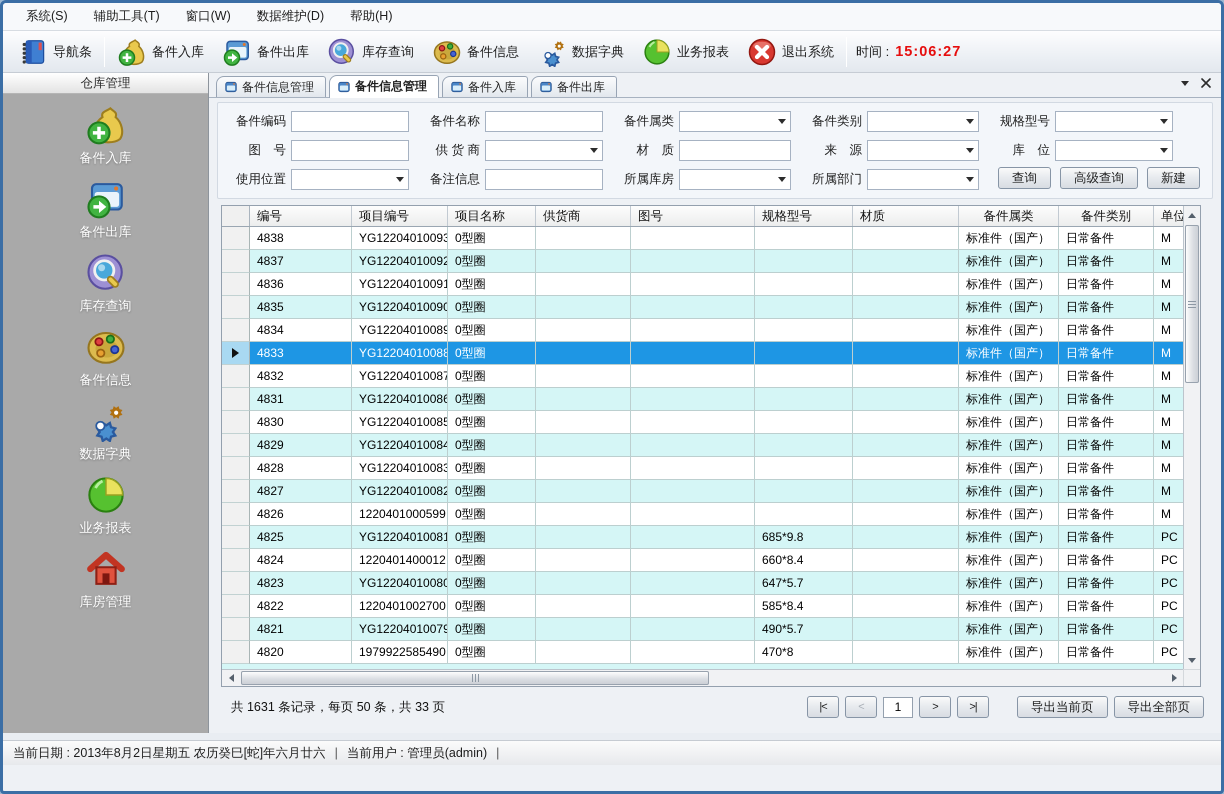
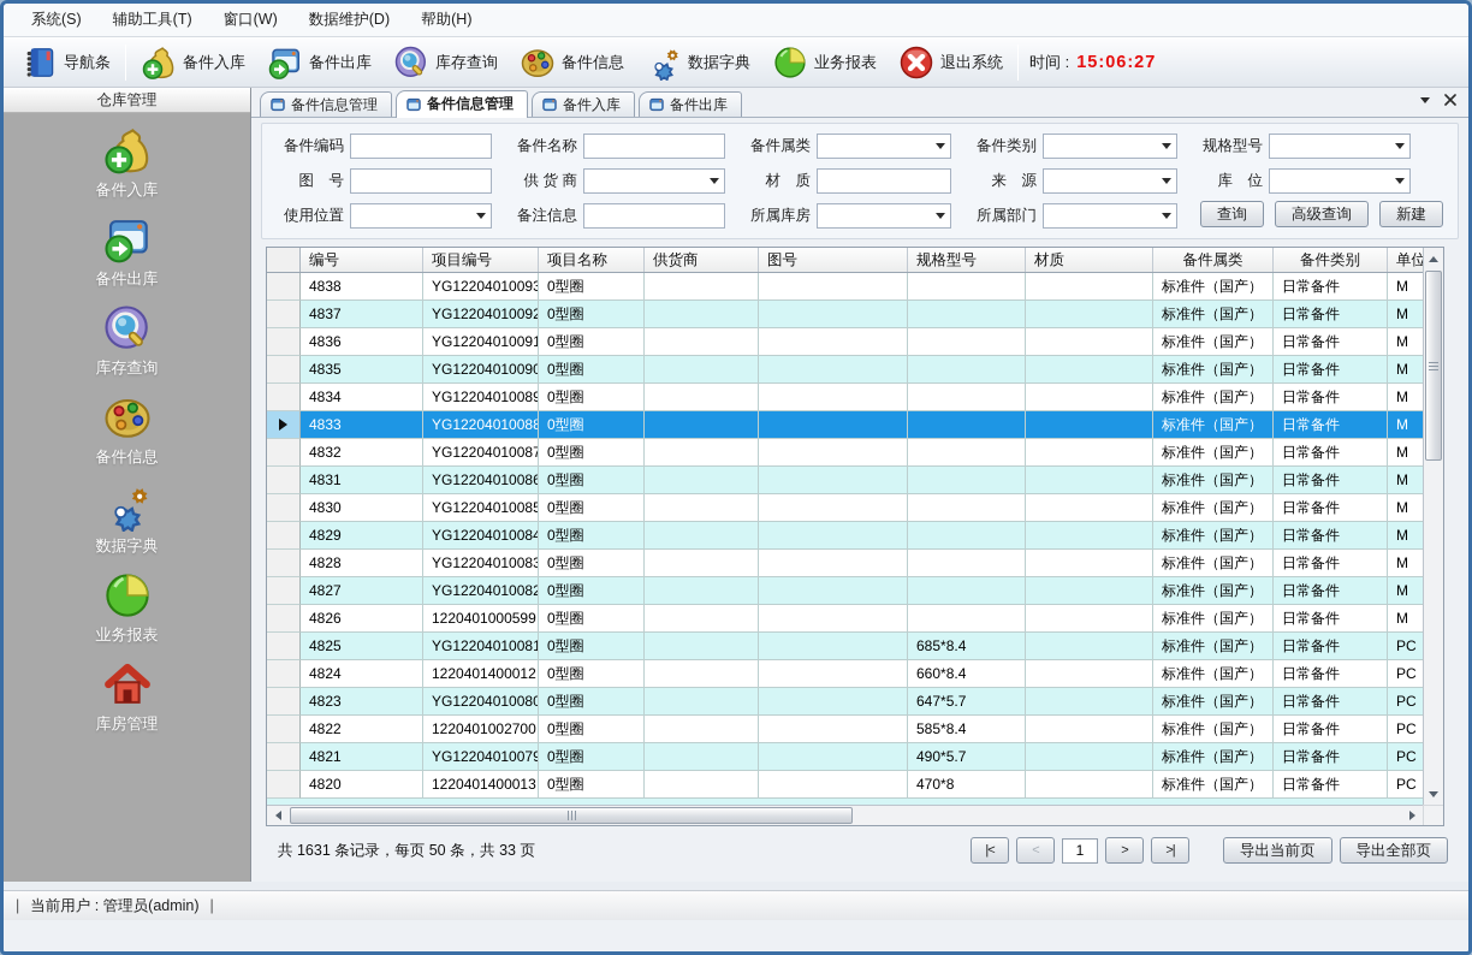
  系统(S)
  辅助工具(T)
  窗口(W)
  数据维护(D)
  帮助(H)
  导航条
  备件入库
  备件出库
  库存查询
  备件信息
  数据字典
  业务报表
  退出系统
  时间 :
  15:06:27
  仓库管理
  备件入库
  备件出库
  库存查询
  备件信息
  数据字典
  业务报表
  库房管理
  备件信息管理
  备件信息管理
  备件入库
  备件出库
  备件编码
  备件名称
  备件属类
  备件类别
  规格型号
  图 号
  供 货 商
  材 质
  来 源
  库 位
  使用位置
  备注信息
  所属库房
  所属部门
  查询
  高级查询
  新建
  编号
  项目编号
  项目名称
  供货商
  图号
  规格型号
  材质
  备件属类
  备件类别
  单位
  4838
  YG12204010093
  0型圈
  标准件（国产）
  日常备件
  M
  4837
  YG12204010092
  0型圈
  标准件（国产）
  日常备件
  M
  4836
  YG12204010091
  0型圈
  标准件（国产）
  日常备件
  M
  4835
  YG12204010090
  0型圈
  标准件（国产）
  日常备件
  M
  4834
  YG12204010089
  0型圈
  标准件（国产）
  日常备件
  M
  4833
  YG12204010088
  0型圈
  标准件（国产）
  日常备件
  M
  4832
  YG12204010087
  0型圈
  标准件（国产）
  日常备件
  M
  4831
  YG12204010086
  0型圈
  标准件（国产）
  日常备件
  M
  4830
  YG12204010085
  0型圈
  标准件（国产）
  日常备件
  M
  4829
  YG12204010084
  0型圈
  标准件（国产）
  日常备件
  M
  4828
  YG12204010083
  0型圈
  标准件（国产）
  日常备件
  M
  4827
  YG12204010082
  0型圈
  标准件（国产）
  日常备件
  M
  4826
  1220401000599
  0型圈
  标准件（国产）
  日常备件
  M
  4825
  YG12204010081
  0型圈
- 685*9.8
+ 685*8.4
  标准件（国产）
  日常备件
  PC
  4824
  1220401400012
  0型圈
  660*8.4
  标准件（国产）
  日常备件
  PC
  4823
  YG12204010080
  0型圈
  647*5.7
  标准件（国产）
  日常备件
  PC
  4822
  1220401002700
  0型圈
  585*8.4
  标准件（国产）
  日常备件
  PC
  4821
  YG12204010079
  0型圈
  490*5.7
  标准件（国产）
  日常备件
  PC
  4820
- 1979922585490
+ 1220401400013
  0型圈
  470*8
  标准件（国产）
  日常备件
  PC
  共 1631 条记录，每页 50 条，共 33 页
  |<
  <
  1
  >
  >|
  导出当前页
  导出全部页
- 当前日期 : 2013年8月2日星期五 农历癸巳[蛇]年六月廿六
  |
  当前用户 : 管理员(admin)
  |
